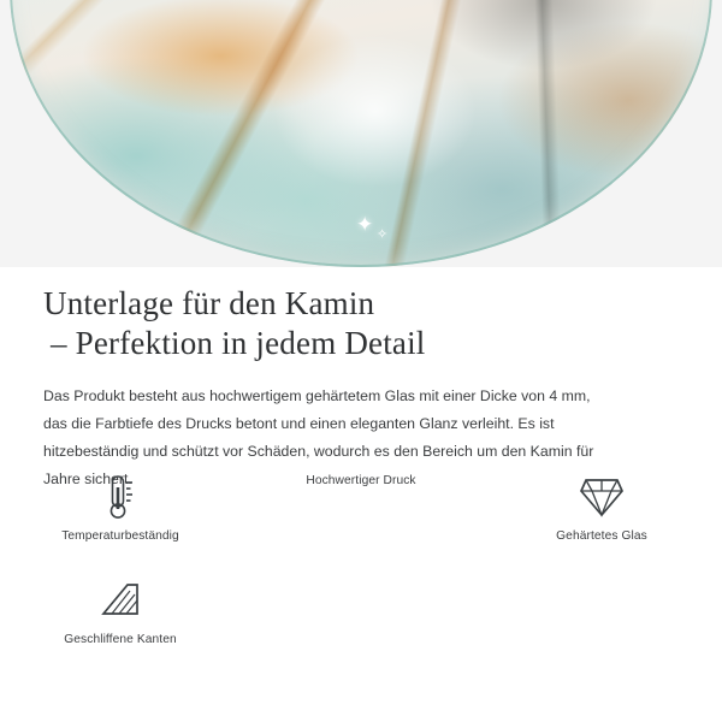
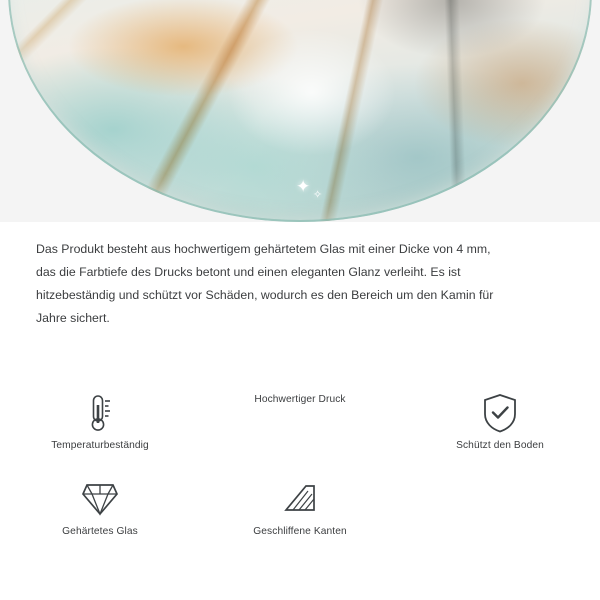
  ✦
  ✧
- Unterlage für den Kamin
- – Perfektion in jedem Detail
  Das Produkt besteht aus hochwertigem gehärtetem Glas mit einer Dicke von 4 mm, das die Farbtiefe des Drucks betont und einen eleganten Glanz verleiht. Es ist hitzebeständig und schützt vor Schäden, wodurch es den Bereich um den Kamin für Jahre sichert.
  Temperaturbeständig
  Hochwertiger Druck
+ Schützt den Boden
  Gehärtetes Glas
  Geschliffene Kanten
